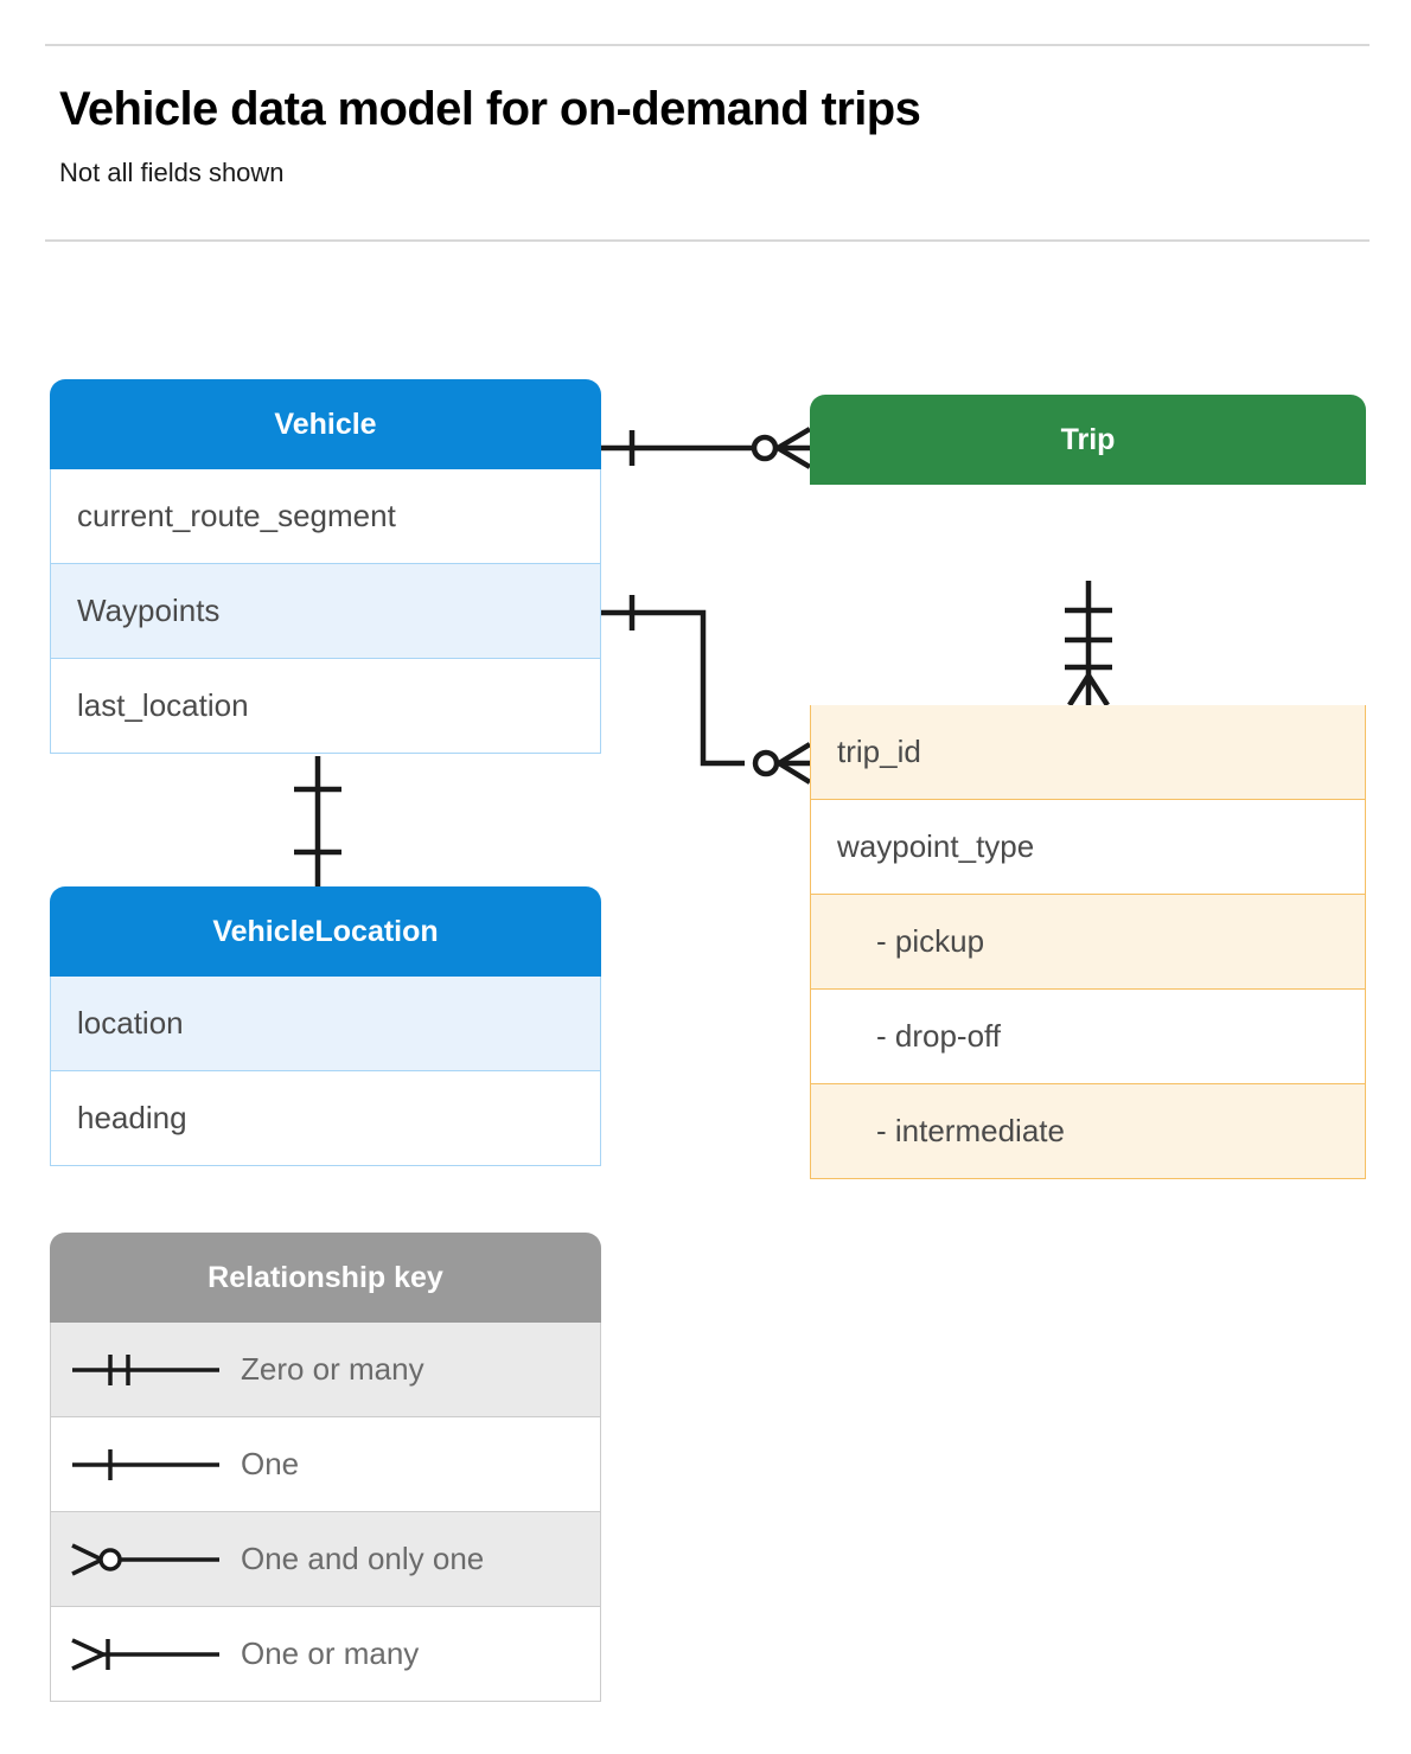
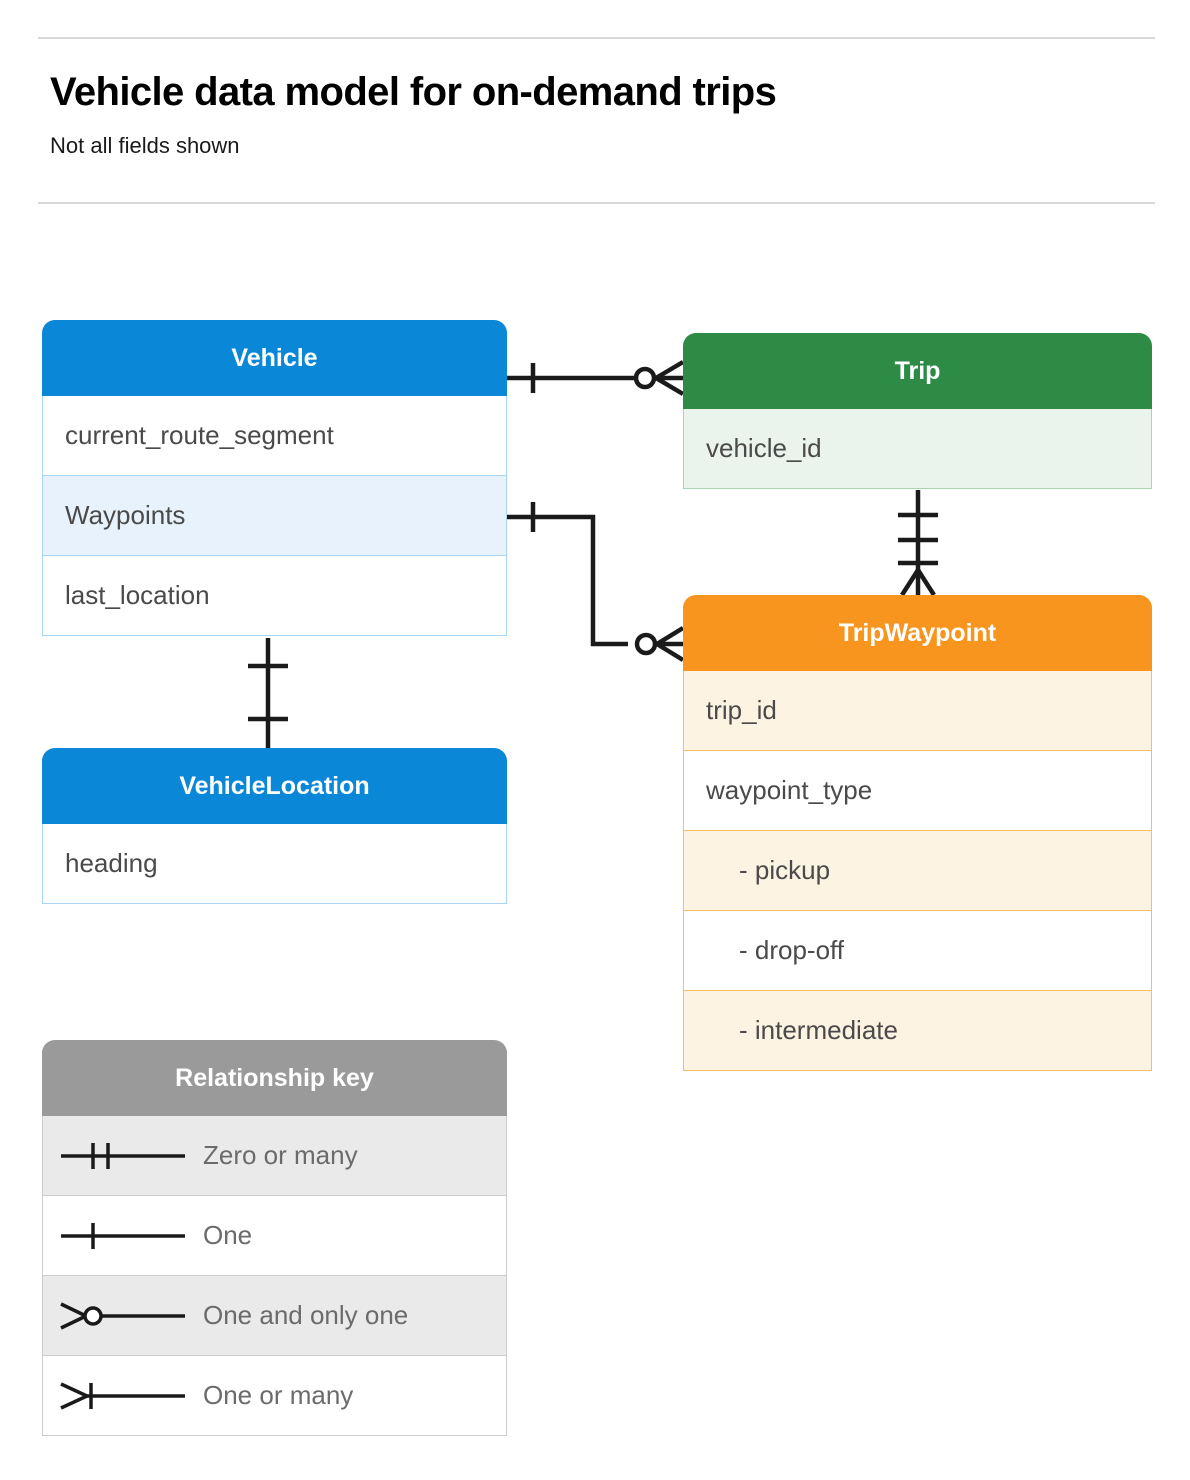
  Vehicle data model for on-demand trips
  Not all fields shown
  Vehicle
  current_route_segment
  Waypoints
  last_location
  VehicleLocation
- location
  heading
  Trip
+ vehicle_id
+ TripWaypoint
  trip_id
  waypoint_type
  - pickup
  - drop-off
  - intermediate
  Relationship key
  Zero or many
  One
  One and only one
  One or many
